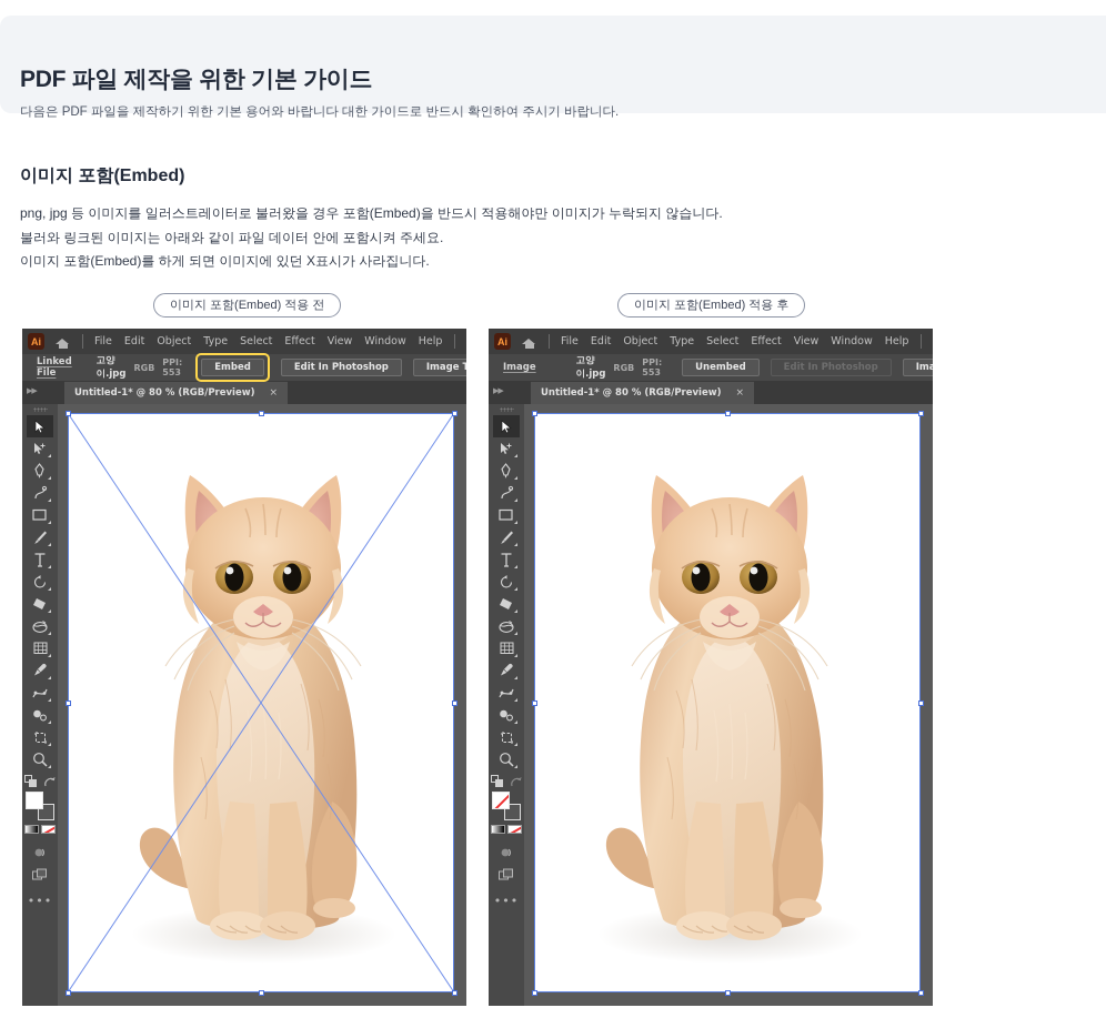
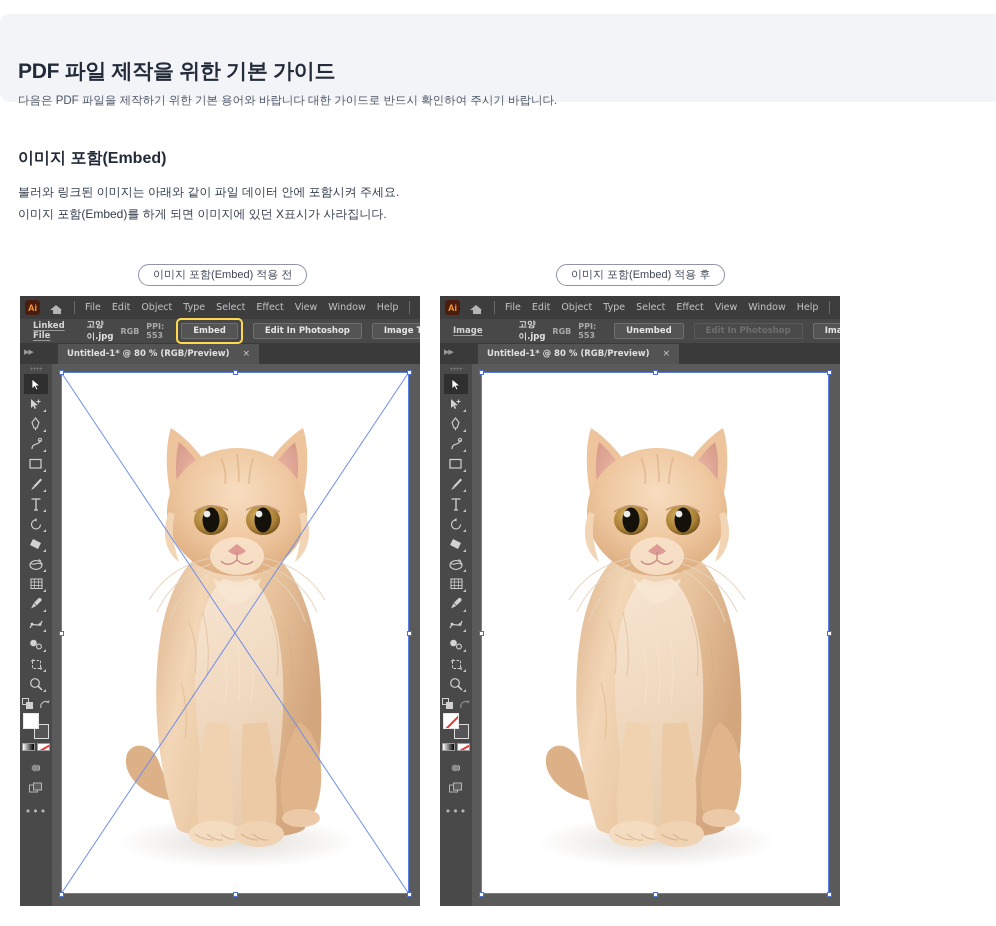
  PDF 파일 제작을 위한 기본 가이드
  다음은 PDF 파일을 제작하기 위한 기본 용어와 바랍니다 대한 가이드로 반드시 확인하여 주시기 바랍니다.
  이미지 포함(Embed)
- png, jpg 등 이미지를 일러스트레이터로 불러왔을 경우 포함(Embed)을 반드시 적용해야만 이미지가 누락되지 않습니다.
  불러와 링크된 이미지는 아래와 같이 파일 데이터 안에 포함시켜 주세요.
  이미지 포함(Embed)를 하게 되면 이미지에 있던 X표시가 사라집니다.
  이미지 포함(Embed) 적용 전
  이미지 포함(Embed) 적용 후
  Ai
  File
  Edit
  Object
  Type
  Select
  Effect
  View
  Window
  Help
  Linked File
  고양이.jpg
  RGB
  PPI: 553
  Embed
  Edit In Photoshop
  ▶▶
  Untitled-1* @ 80 % (RGB/Preview)
  ×
  •••
  Ai
  File
  Edit
  Object
  Type
  Select
  Effect
  View
  Window
  Help
  Image
  고양이.jpg
  RGB
  PPI: 553
  Unembed
  Edit In Photoshop
  ▶▶
  Untitled-1* @ 80 % (RGB/Preview)
  ×
  •••
